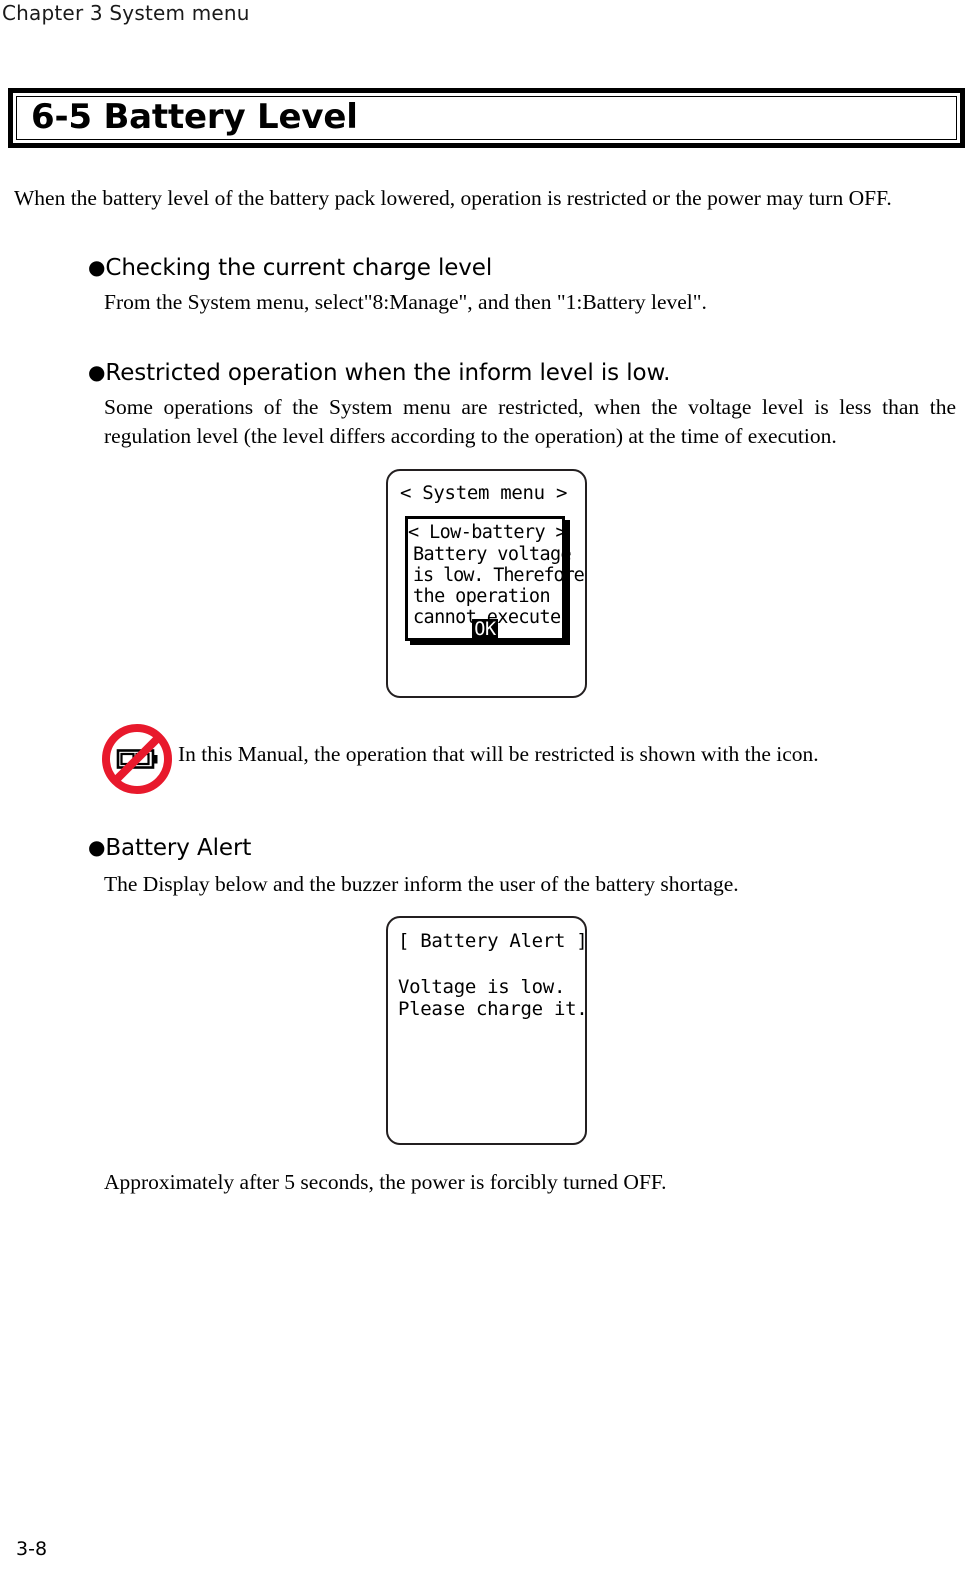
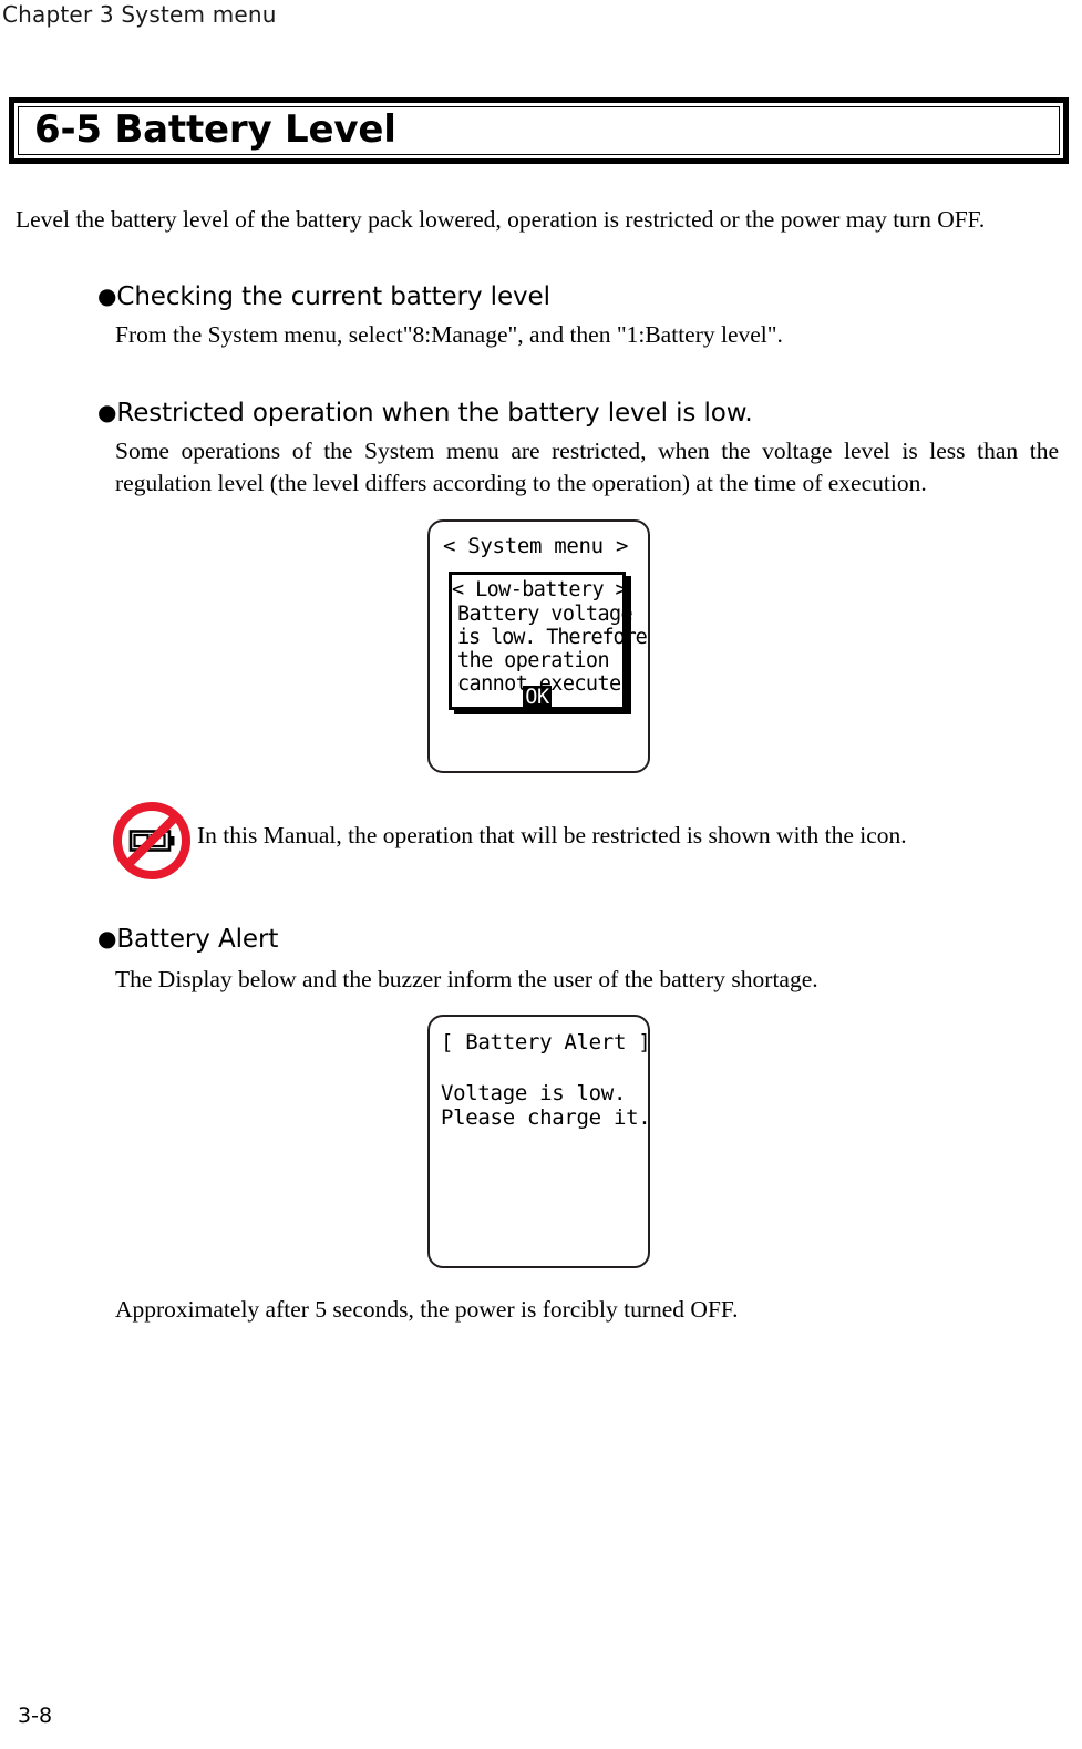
  Chapter 3 System menu
  6-5 Battery Level
- When the battery level of the battery pack lowered, operation is restricted or the power may turn OFF.
+ Level the battery level of the battery pack lowered, operation is restricted or the power may turn OFF.
- ●Checking the current charge level
+ ●Checking the current battery level
  From the System menu, select"8:Manage", and then "1:Battery level".
- ●Restricted operation when the inform level is low.
+ ●Restricted operation when the battery level is low.
  Some operations of the System menu are restricted, when the voltage level is less than the regulation level (the level differs according to the operation) at the time of execution.
  < System menu >
  < Low-battery >
  Battery voltage
  is low. Therefore
  the operation
  cannot execute.
  OK
  In this Manual, the operation that will be restricted is shown with the icon.
  ●Battery Alert
  The Display below and the buzzer inform the user of the battery shortage.
  [ Battery Alert ]
  Voltage is low.
  Please charge it.
  Approximately after 5 seconds, the power is forcibly turned OFF.
  3-8
